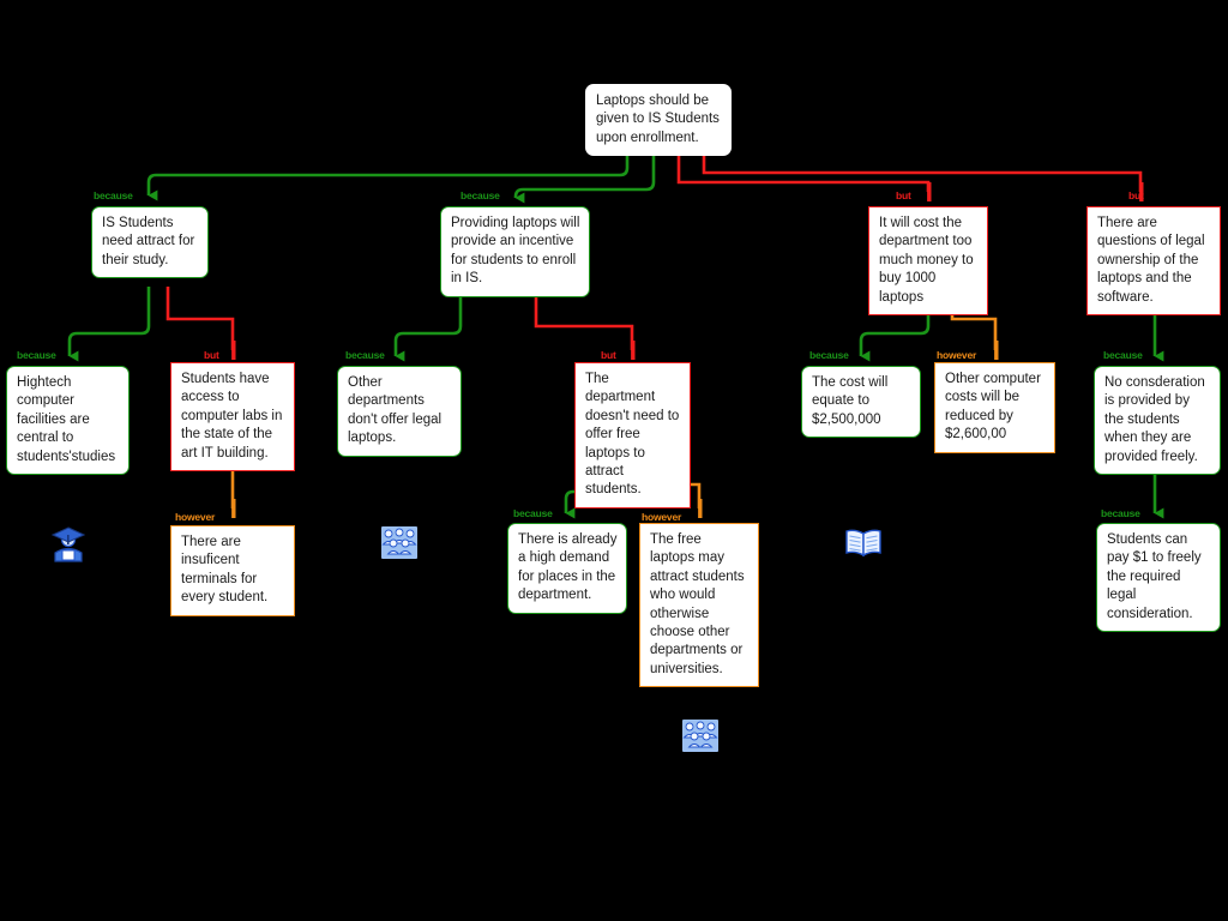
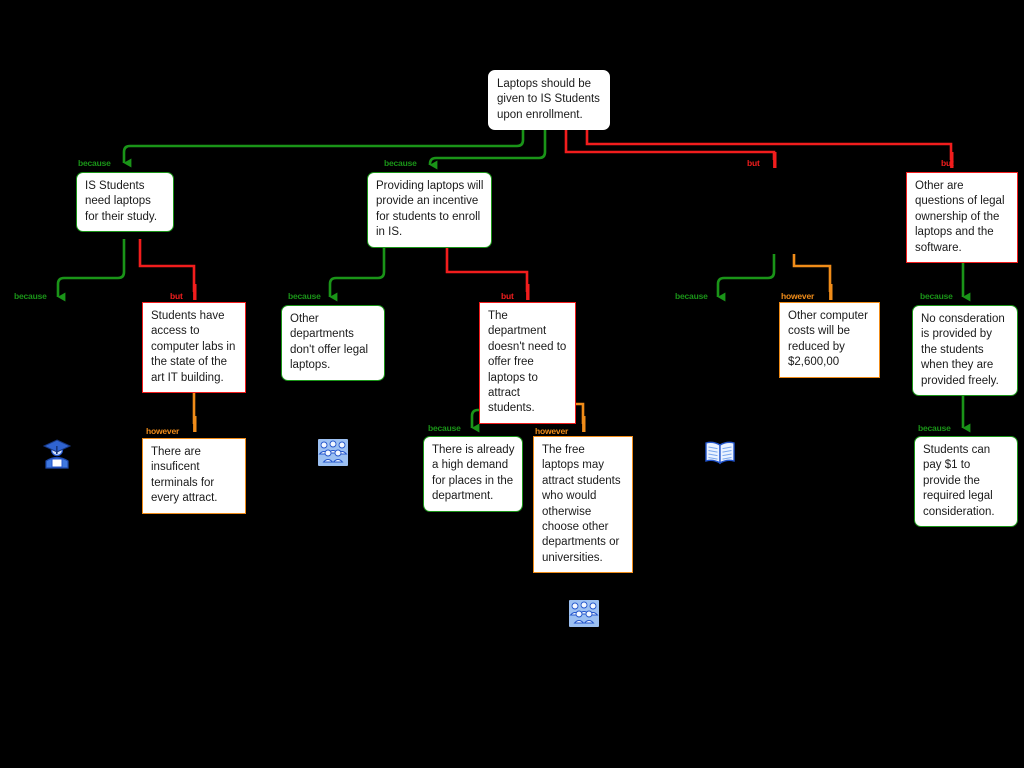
  Laptops should be given to IS Students upon enrollment.
- IS Students need attract for their study.
+ IS Students need laptops for their study.
  Providing laptops will provide an incentive for students to enroll in IS.
- It will cost the department too much money to buy 1000 laptops
- There are questions of legal ownership of the laptops and the software.
+ Other are questions of legal ownership of the laptops and the software.
- Hightech computer facilities are central to students'studies
  Students have access to computer labs in the state of the art IT building.
- There are insuficent terminals for every student.
+ There are insuficent terminals for every attract.
  Other departments don't offer legal laptops.
  The department doesn't need to offer free laptops to attract students.
  There is already a high demand for places in the department.
  The free laptops may attract students who would otherwise choose other departments or universities.
- The cost will equate to $2,500,000
  Other computer costs will be reduced by $2,600,00
  No consderation is provided by the students when they are provided freely.
- Students can pay $1 to freely the required legal consideration.
+ Students can pay $1 to provide the required legal consideration.
  because
  because
  but
  but
  because
  but
  however
  because
  but
  because
  however
  because
  however
  because
  because
